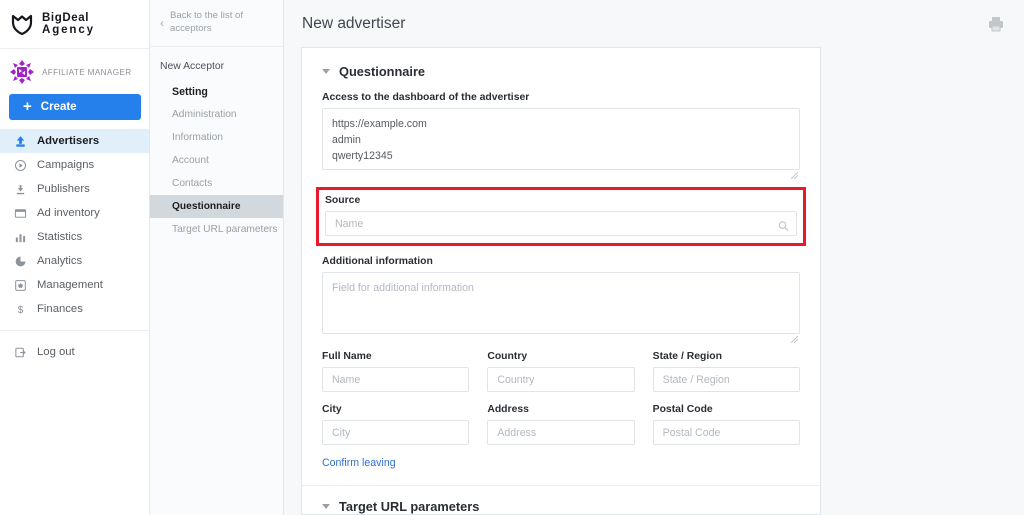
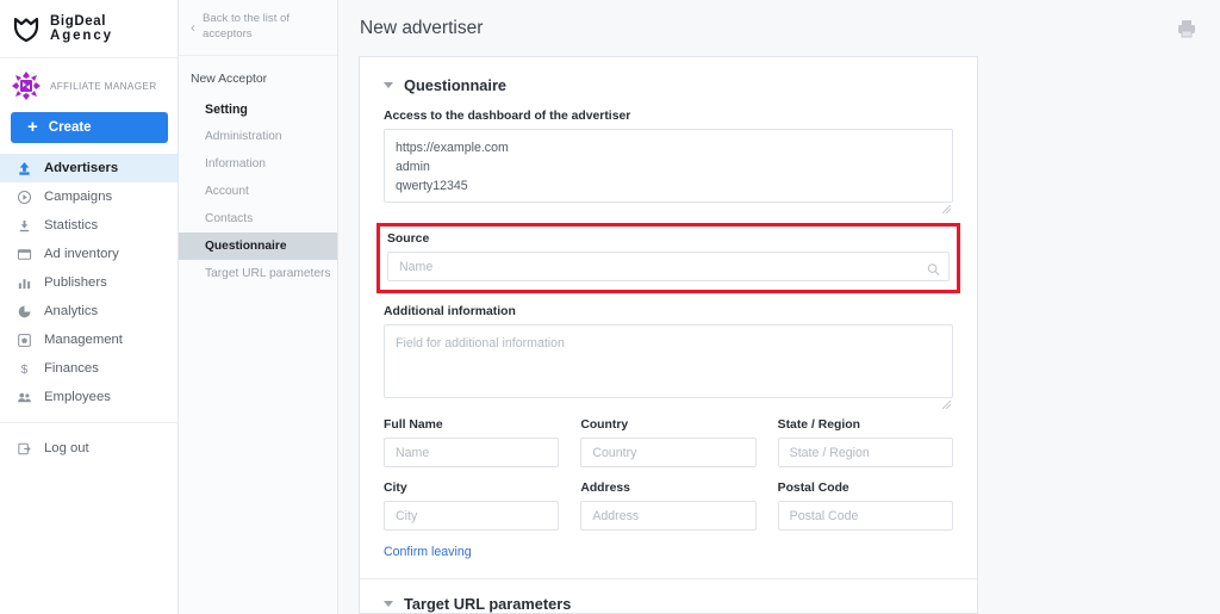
  BigDeal
  Agency
  AFFILIATE MANAGER
  +
  Create
  Advertisers
  Campaigns
- Publishers
+ Statistics
  Ad inventory
- Statistics
+ Publishers
  Analytics
  Management
  $
  Finances
+ Employees
  Log out
  ‹
  Back to the list of acceptors
  New Acceptor
  Setting
  Administration
  Information
  Account
  Contacts
  Questionnaire
  Target URL parameters
  New advertiser
  Questionnaire
  Access to the dashboard of the advertiser
  https://example.com
  admin
  qwerty12345
  Source
  Name
  Additional information
  Field for additional information
  Full Name
  Name
  Country
  Country
  State / Region
  State / Region
  City
  City
  Address
  Address
  Postal Code
  Postal Code
  Confirm leaving
  Target URL parameters
